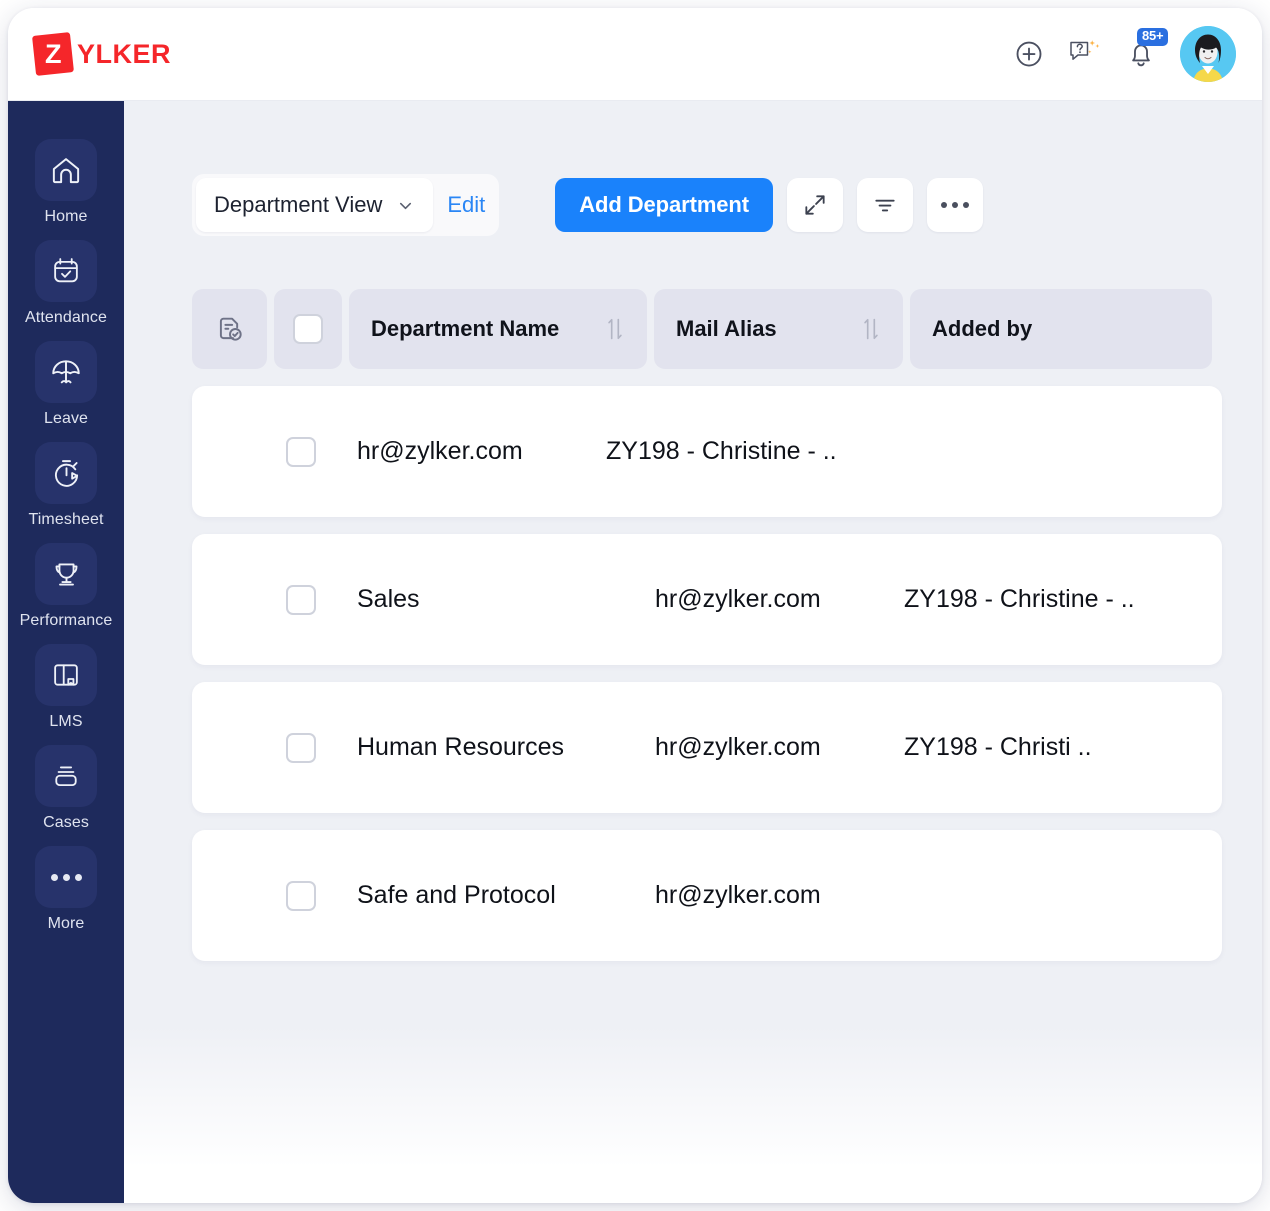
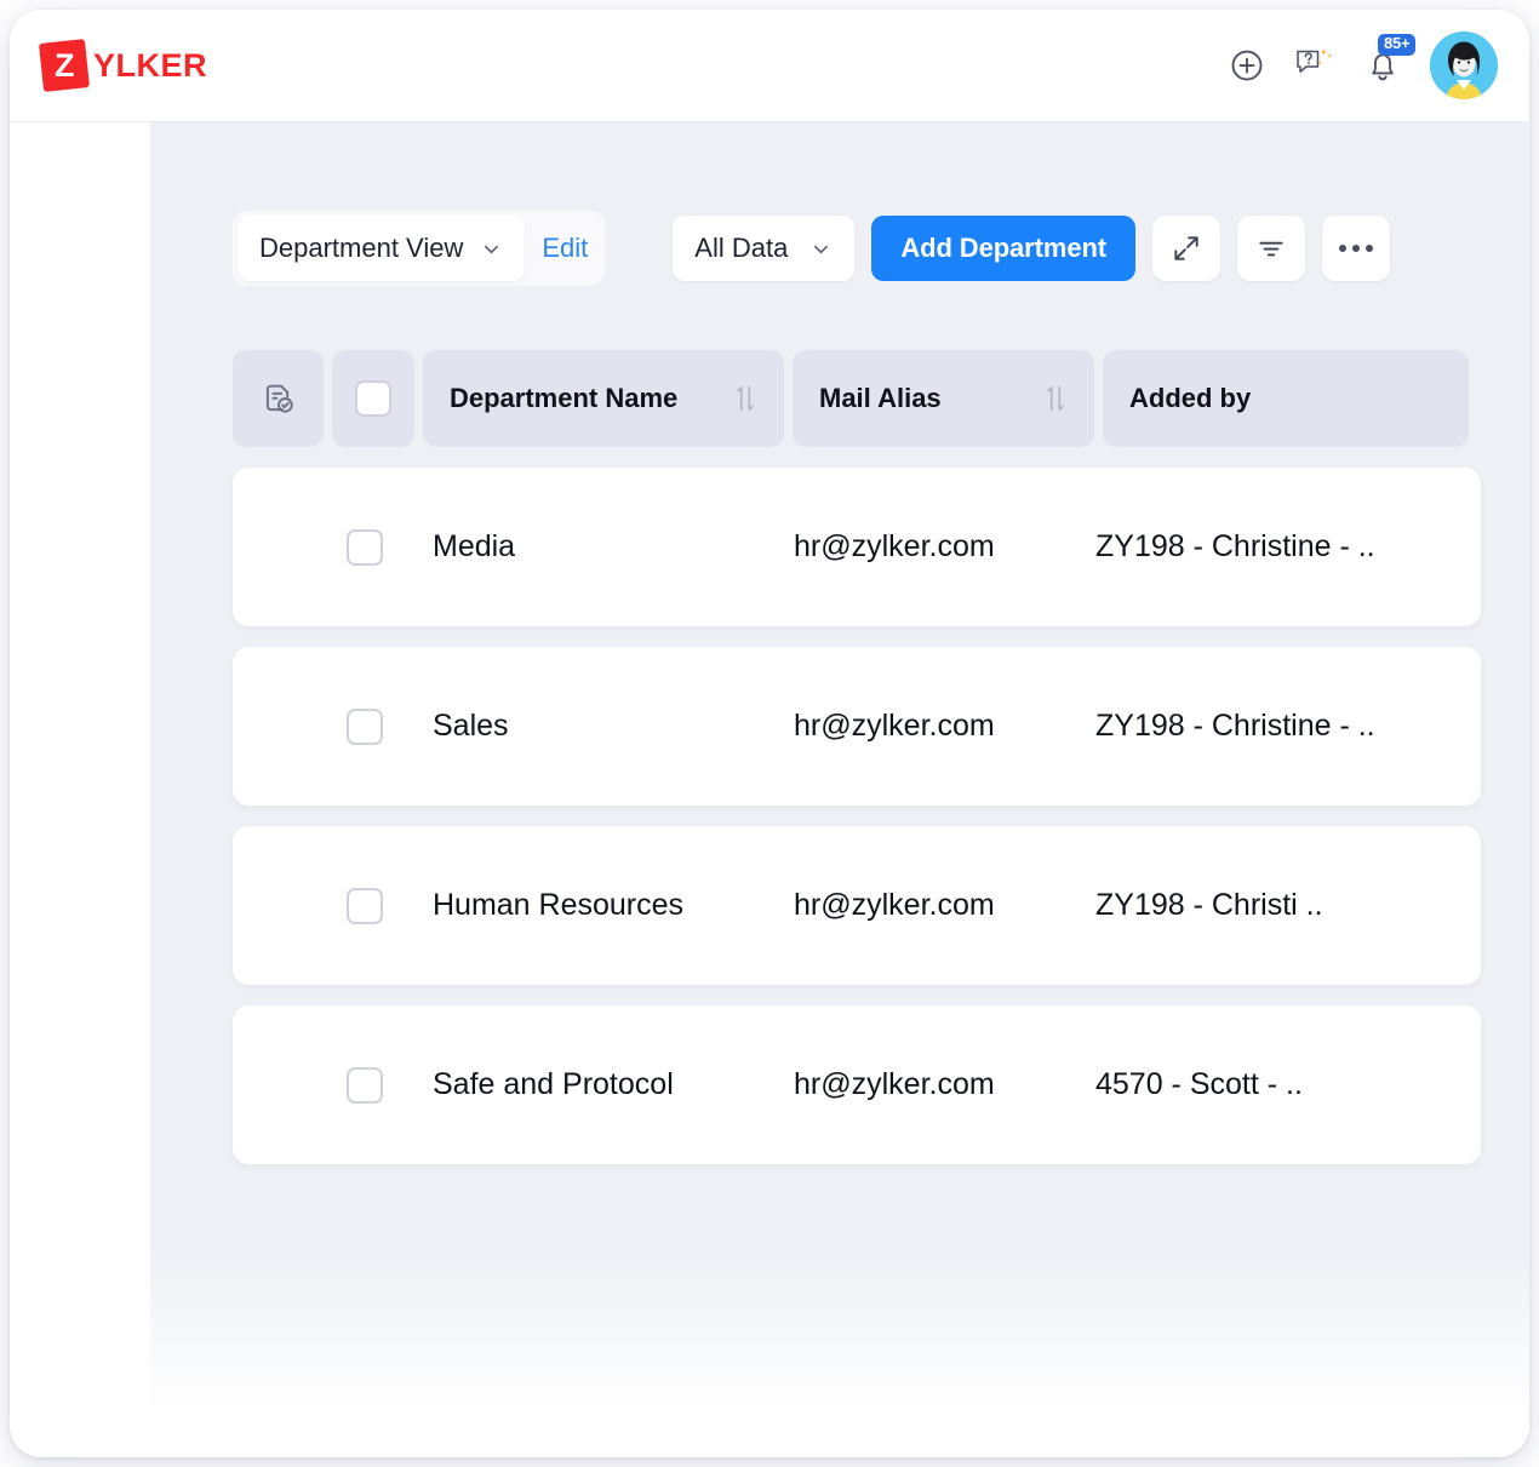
  YLKER
  85+
- Home
- Attendance
- Leave
- Timesheet
- Performance
- LMS
- Cases
- More
  Department View
  Edit
+ All Data
  Add Department
  Department Name
  Mail Alias
  Added by
+ Media
  hr@zylker.com
  ZY198 - Christine - ..
  Sales
  hr@zylker.com
  ZY198 - Christine - ..
  Human Resources
  hr@zylker.com
  ZY198 - Christi ..
  Safe and Protocol
  hr@zylker.com
+ 4570 - Scott - ..
